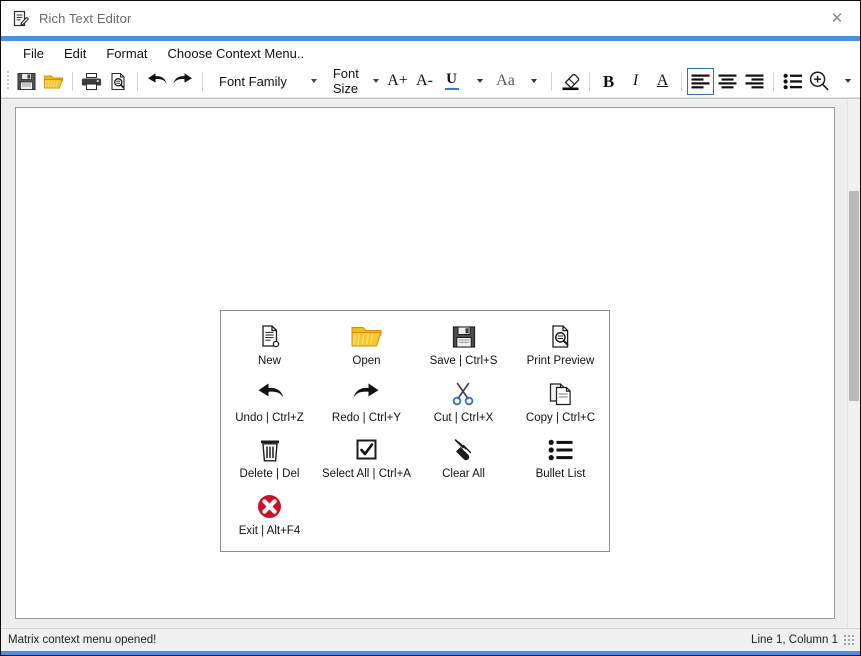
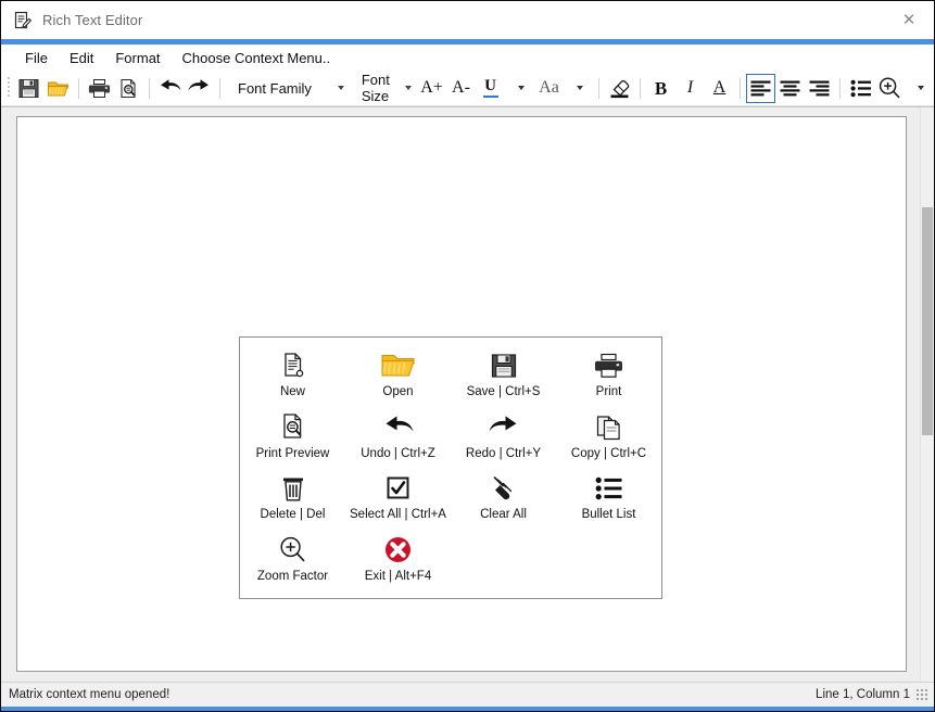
  Rich Text Editor
  ✕
  File
  Edit
  Format
  Choose Context Menu..
  Font Family
  Font Size
  A+
  A-
  U
  Aa
  B
  I
  A
  New
  Open
  Save | Ctrl+S
+ Print
  Print Preview
  Undo | Ctrl+Z
  Redo | Ctrl+Y
- Cut | Ctrl+X
  Copy | Ctrl+C
  Delete | Del
  Select All | Ctrl+A
  Clear All
  Bullet List
+ Zoom Factor
  Exit | Alt+F4
  Matrix context menu opened!
  Line 1, Column 1
